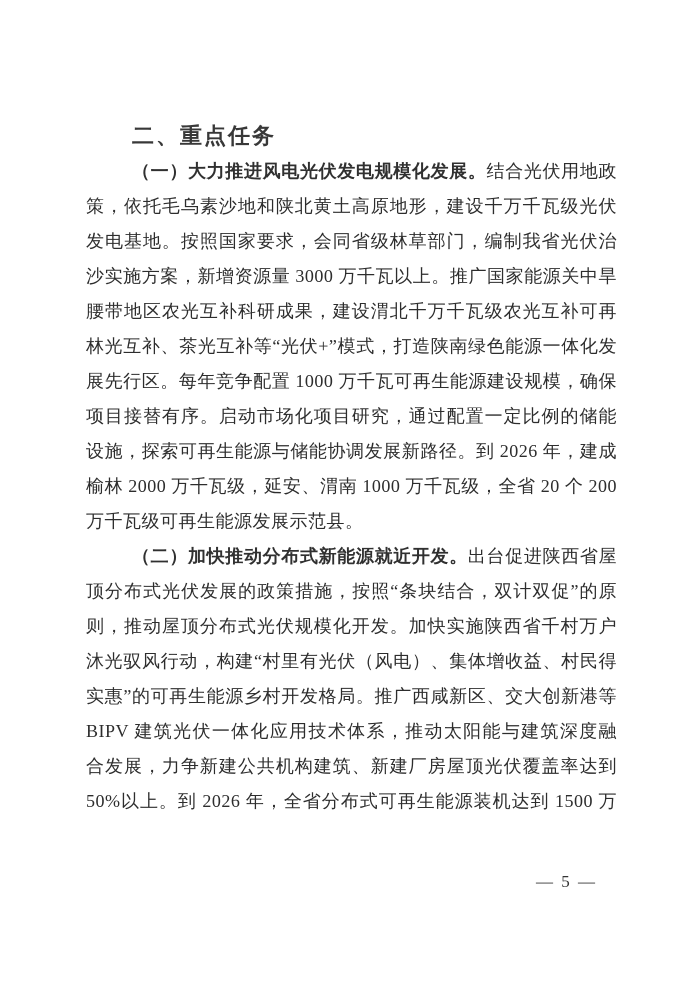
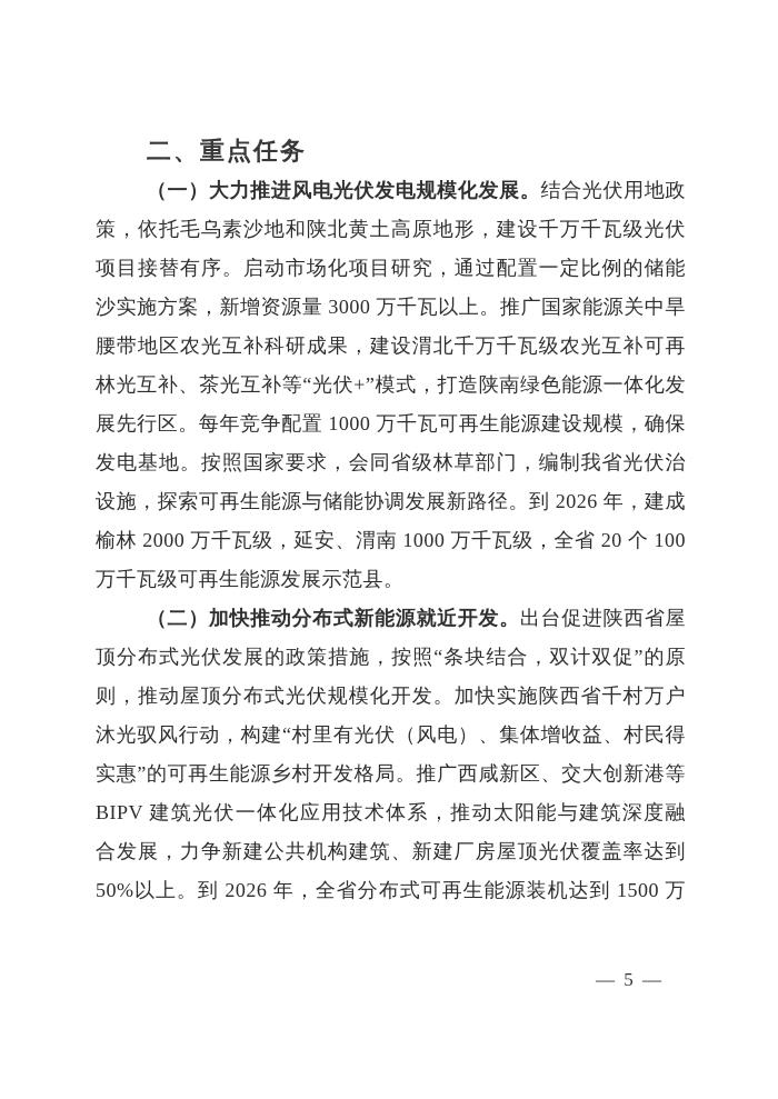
  二、重点任务
  （一）大力推进风电光伏发电规模化发展。结合光伏用地政
  策，依托毛乌素沙地和陕北黄土高原地形，建设千万千瓦级光伏
- 发电基地。按照国家要求，会同省级林草部门，编制我省光伏治
+ 项目接替有序。启动市场化项目研究，通过配置一定比例的储能
  沙实施方案，新增资源量 3000 万千瓦以上。推广国家能源关中旱
  腰带地区农光互补科研成果，建设渭北千万千瓦级农光互补可再
  林光互补、茶光互补等“光伏+”模式，打造陕南绿色能源一体化发
  展先行区。每年竞争配置 1000 万千瓦可再生能源建设规模，确保
- 项目接替有序。启动市场化项目研究，通过配置一定比例的储能
+ 发电基地。按照国家要求，会同省级林草部门，编制我省光伏治
  设施，探索可再生能源与储能协调发展新路径。到 2026 年，建成
- 榆林 2000 万千瓦级，延安、渭南 1000 万千瓦级，全省 20 个 200
+ 榆林 2000 万千瓦级，延安、渭南 1000 万千瓦级，全省 20 个 100
  万千瓦级可再生能源发展示范县。
  （二）加快推动分布式新能源就近开发。出台促进陕西省屋
  顶分布式光伏发展的政策措施，按照“条块结合，双计双促”的原
  则，推动屋顶分布式光伏规模化开发。加快实施陕西省千村万户
  沐光驭风行动，构建“村里有光伏（风电）、集体增收益、村民得
  实惠”的可再生能源乡村开发格局。推广西咸新区、交大创新港等
  BIPV 建筑光伏一体化应用技术体系，推动太阳能与建筑深度融
  合发展，力争新建公共机构建筑、新建厂房屋顶光伏覆盖率达到
  50%以上。到 2026 年，全省分布式可再生能源装机达到 1500 万
  — 5 —
